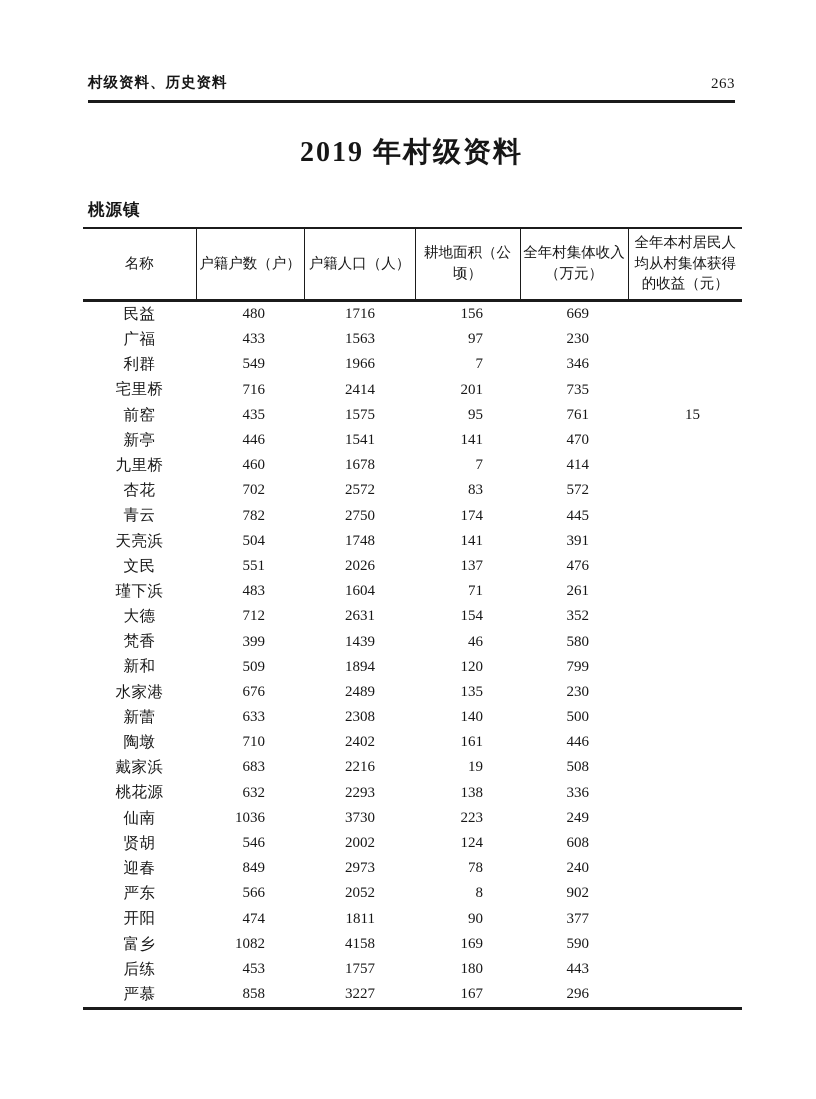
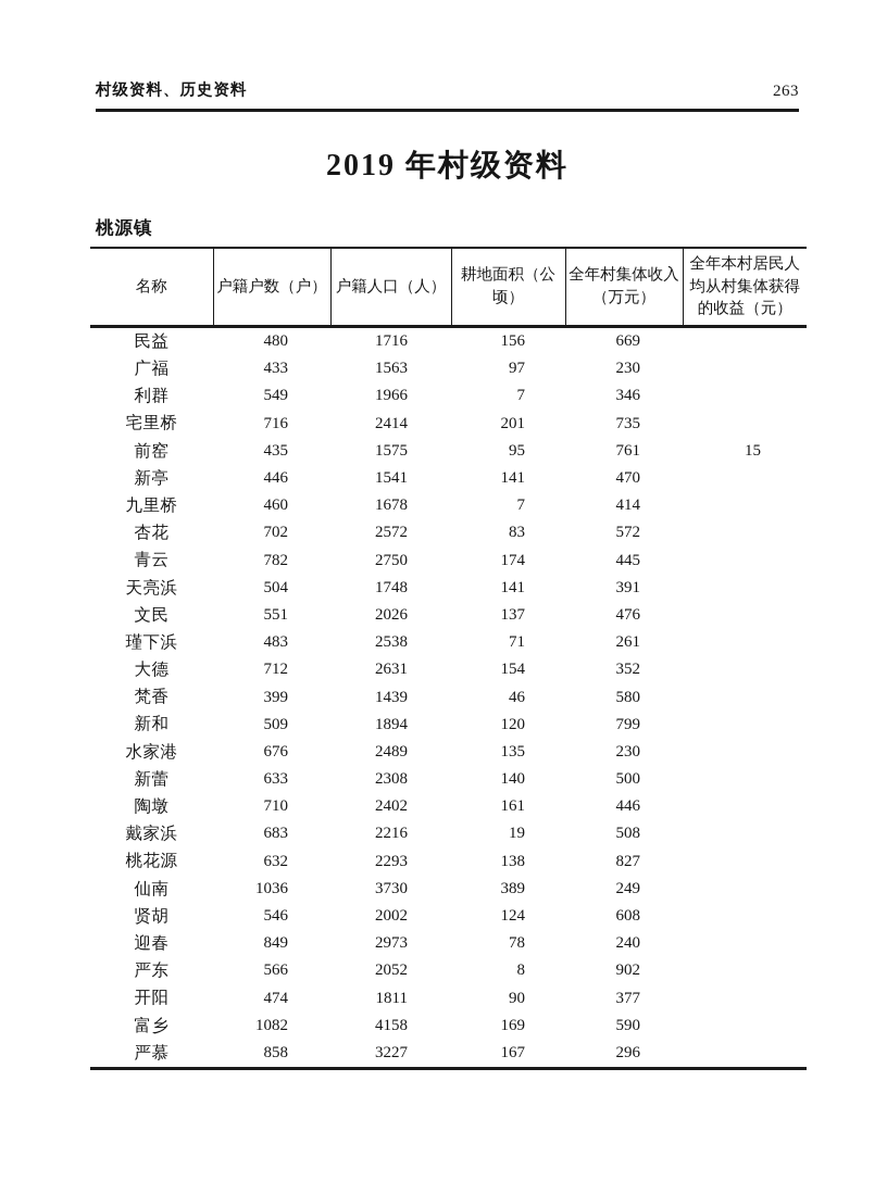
  村级资料、历史资料
  263
  2019 年村级资料
  桃源镇
  名称	户籍户数（户）	户籍人口（人）	耕地面积（公顷）	全年村集体收入 （万元）	全年本村居民人 均从村集体获得 的收益（元）
  民益	480	1716	156	669
  广福	433	1563	97	230
  利群	549	1966	7	346
  宅里桥	716	2414	201	735
  前窑	435	1575	95	761	15
  新亭	446	1541	141	470
  九里桥	460	1678	7	414
  杏花	702	2572	83	572
  青云	782	2750	174	445
  天亮浜	504	1748	141	391
  文民	551	2026	137	476
- 瑾下浜	483	1604	71	261
+ 瑾下浜	483	2538	71	261
  大德	712	2631	154	352
  梵香	399	1439	46	580
  新和	509	1894	120	799
  水家港	676	2489	135	230
  新蕾	633	2308	140	500
  陶墩	710	2402	161	446
  戴家浜	683	2216	19	508
- 桃花源	632	2293	138	336
+ 桃花源	632	2293	138	827
- 仙南	1036	3730	223	249
+ 仙南	1036	3730	389	249
  贤胡	546	2002	124	608
  迎春	849	2973	78	240
  严东	566	2052	8	902
  开阳	474	1811	90	377
  富乡	1082	4158	169	590
- 后练	453	1757	180	443
  严慕	858	3227	167	296
